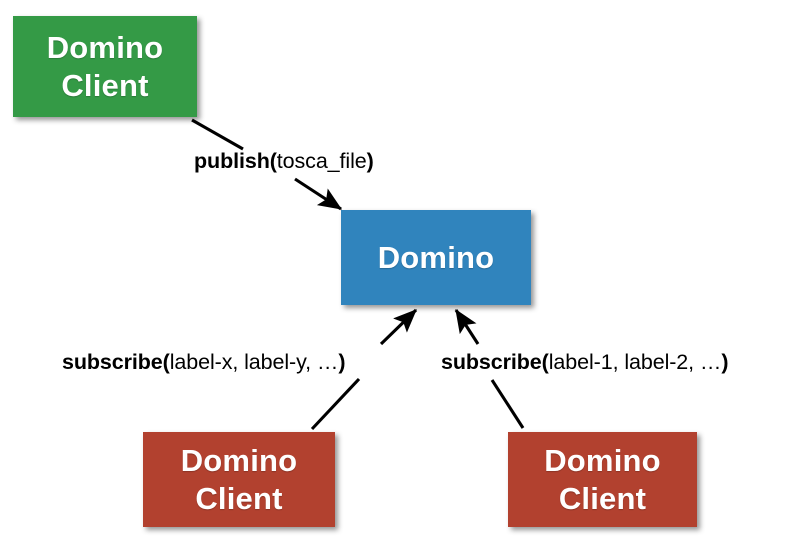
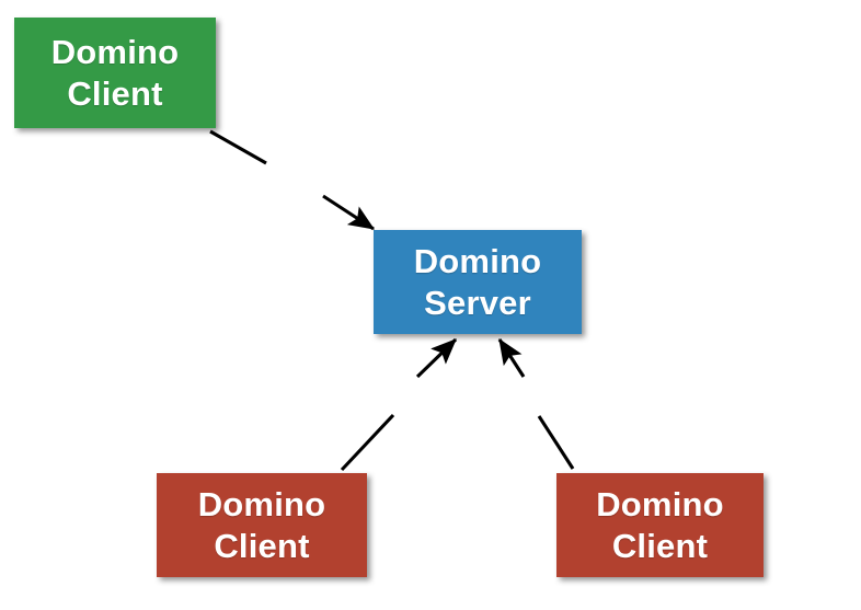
  Domino
  Client
  Domino
+ Server
  Domino
  Client
  Domino
  Client
- publish(tosca_file)
- subscribe(label-x, label-y, …)
- subscribe(label-1, label-2, …)
